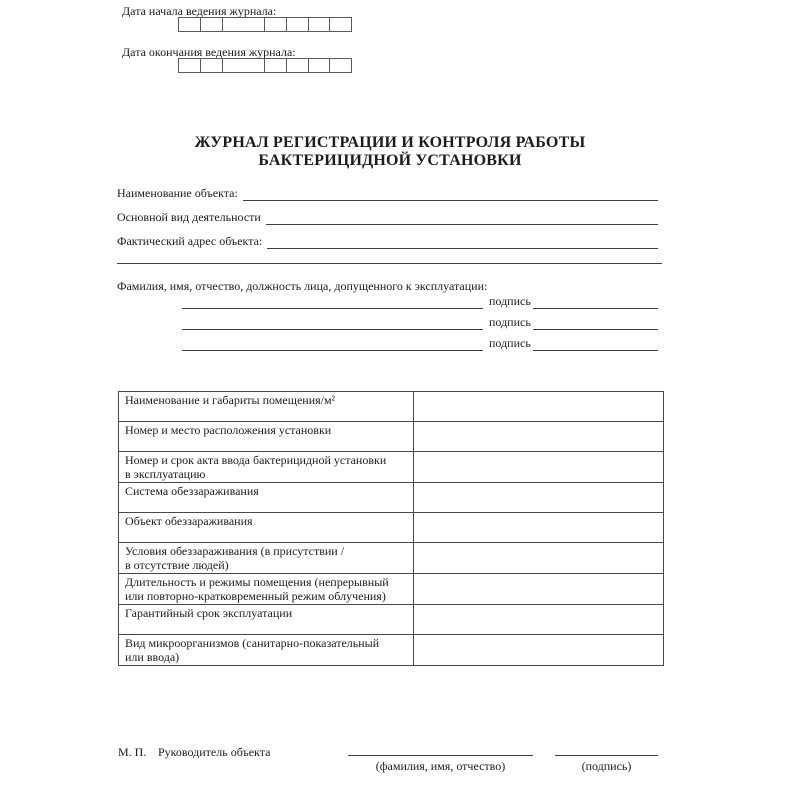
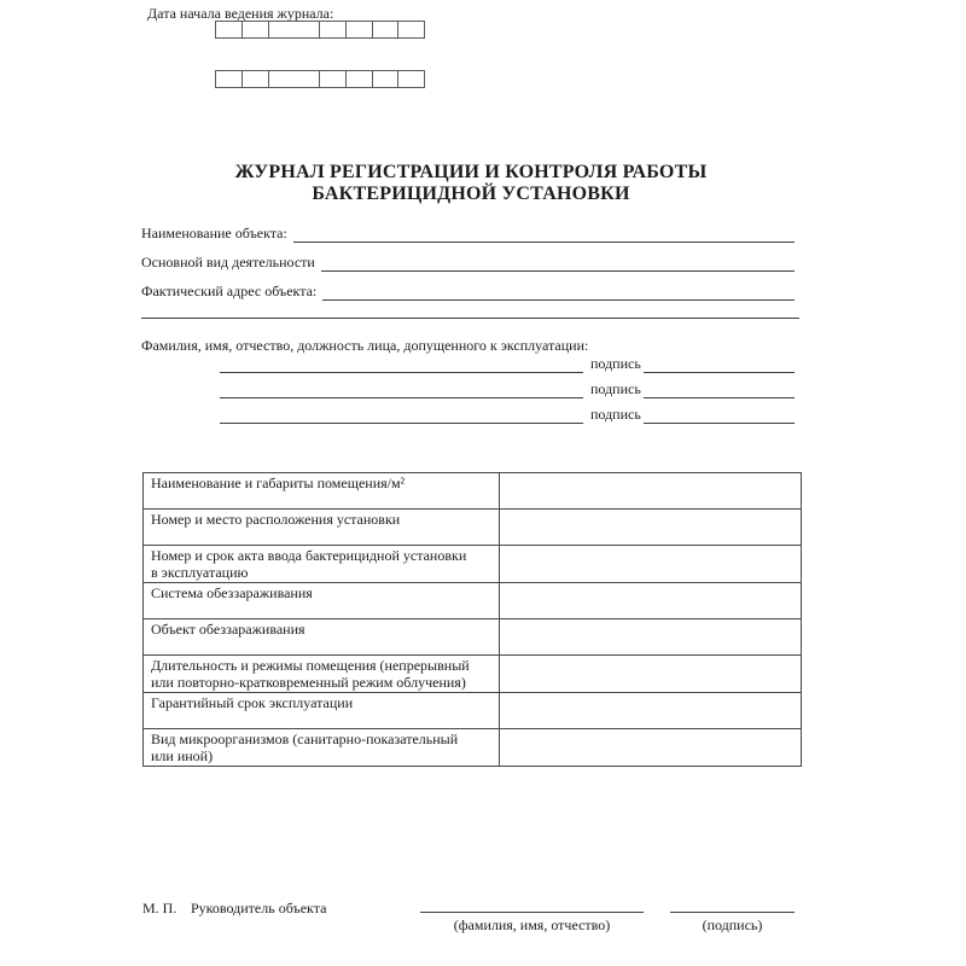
  Дата начала ведения журнала:
- Дата окончания ведения журнала:
  ЖУРНАЛ РЕГИСТРАЦИИ И КОНТРОЛЯ РАБОТЫ
  БАКТЕРИЦИДНОЙ УСТАНОВКИ
  Наименование объекта:
  Основной вид деятельности
  Фактический адрес объекта:
  Фамилия, имя, отчество, должность лица, допущенного к эксплуатации:
  подпись
  подпись
  подпись
  Наименование и габариты помещения/м²
  Номер и место расположения установки
  Номер и срок акта ввода бактерицидной установки в эксплуатацию
  Система обеззараживания
  Объект обеззараживания
- Условия обеззараживания (в присутствии / в отсутствие людей)
  Длительность и режимы помещения (непрерывный или повторно-кратковременный режим облучения)
  Гарантийный срок эксплуатации
- Вид микроорганизмов (санитарно-показательный или ввода)
+ Вид микроорганизмов (санитарно-показательный или иной)
  М. П.
  Руководитель объекта
  (фамилия, имя, отчество)
  (подпись)
